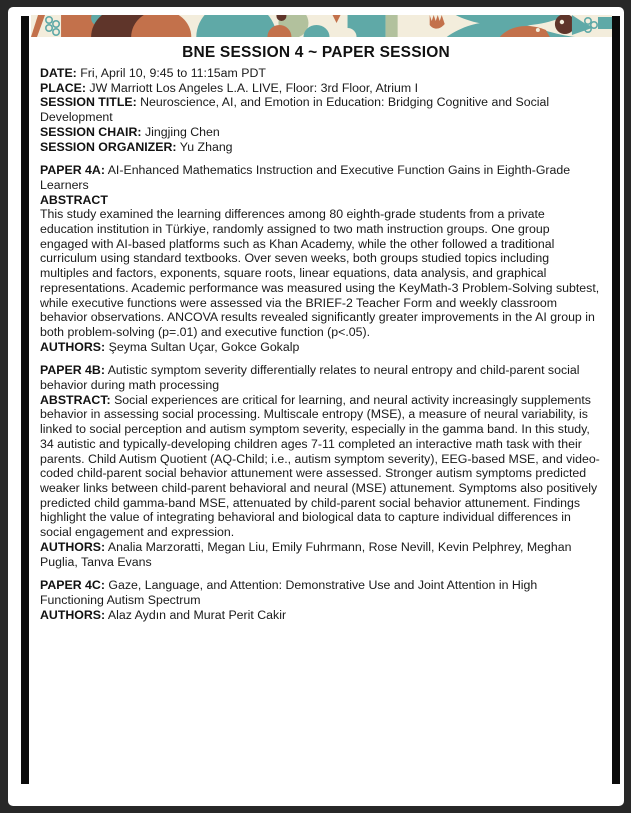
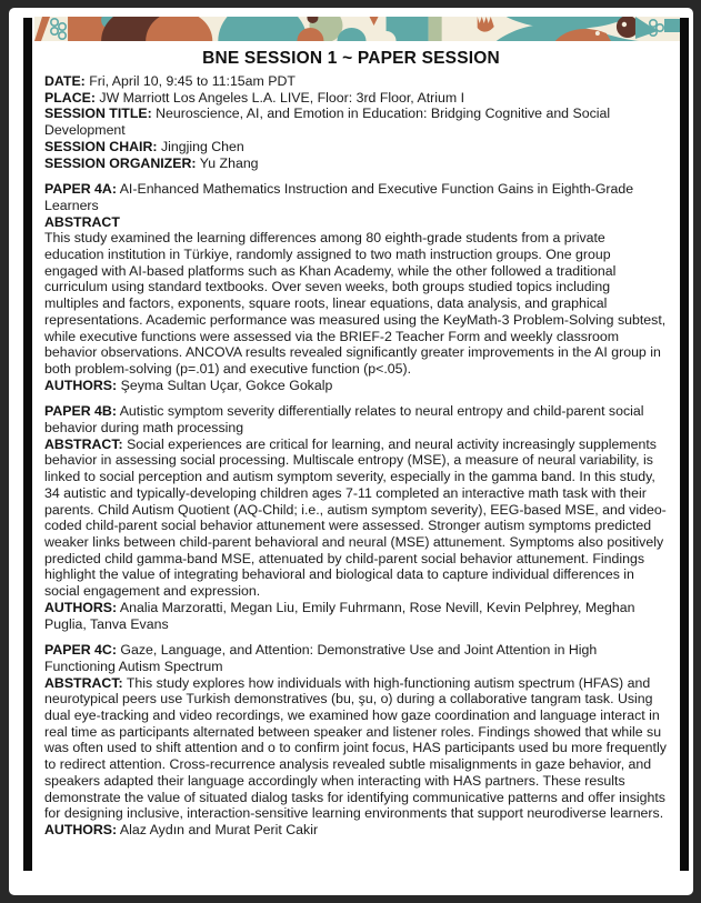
- BNE SESSION 4 ~ PAPER SESSION
+ BNE SESSION 1 ~ PAPER SESSION
  DATE: Fri, April 10, 9:45 to 11:15am PDT
  PLACE: JW Marriott Los Angeles L.A. LIVE, Floor: 3rd Floor, Atrium I
  SESSION TITLE: Neuroscience, AI, and Emotion in Education: Bridging Cognitive and Social Development
  SESSION CHAIR: Jingjing Chen
  SESSION ORGANIZER: Yu Zhang
  PAPER 4A: AI-Enhanced Mathematics Instruction and Executive Function Gains in Eighth-Grade Learners
  ABSTRACT
  This study examined the learning differences among 80 eighth-grade students from a private education institution in Türkiye, randomly assigned to two math instruction groups. One group engaged with AI-based platforms such as Khan Academy, while the other followed a traditional curriculum using standard textbooks. Over seven weeks, both groups studied topics including multiples and factors, exponents, square roots, linear equations, data analysis, and graphical representations. Academic performance was measured using the KeyMath-3 Problem-Solving subtest, while executive functions were assessed via the BRIEF-2 Teacher Form and weekly classroom behavior observations. ANCOVA results revealed significantly greater improvements in the AI group in both problem-solving (p=.01) and executive function (p<.05).
  AUTHORS: Şeyma Sultan Uçar, Gokce Gokalp
  PAPER 4B: Autistic symptom severity differentially relates to neural entropy and child-parent social behavior during math processing
  ABSTRACT: Social experiences are critical for learning, and neural activity increasingly supplements behavior in assessing social processing. Multiscale entropy (MSE), a measure of neural variability, is linked to social perception and autism symptom severity, especially in the gamma band. In this study, 34 autistic and typically-developing children ages 7-11 completed an interactive math task with their parents. Child Autism Quotient (AQ-Child; i.e., autism symptom severity), EEG-based MSE, and video-coded child-parent social behavior attunement were assessed. Stronger autism symptoms predicted weaker links between child-parent behavioral and neural (MSE) attunement. Symptoms also positively predicted child gamma-band MSE, attenuated by child-parent social behavior attunement. Findings highlight the value of integrating behavioral and biological data to capture individual differences in social engagement and expression.
  AUTHORS: Analia Marzoratti, Megan Liu, Emily Fuhrmann, Rose Nevill, Kevin Pelphrey, Meghan Puglia, Tanva Evans
  PAPER 4C: Gaze, Language, and Attention: Demonstrative Use and Joint Attention in High Functioning Autism Spectrum
+ ABSTRACT: This study explores how individuals with high-functioning autism spectrum (HFAS) and neurotypical peers use Turkish demonstratives (bu, şu, o) during a collaborative tangram task. Using dual eye-tracking and video recordings, we examined how gaze coordination and language interact in real time as participants alternated between speaker and listener roles. Findings showed that while su was often used to shift attention and o to confirm joint focus, HAS participants used bu more frequently to redirect attention. Cross-recurrence analysis revealed subtle misalignments in gaze behavior, and speakers adapted their language accordingly when interacting with HAS partners. These results demonstrate the value of situated dialog tasks for identifying communicative patterns and offer insights for designing inclusive, interaction-sensitive learning environments that support neurodiverse learners.
  AUTHORS: Alaz Aydın and Murat Perit Cakir
